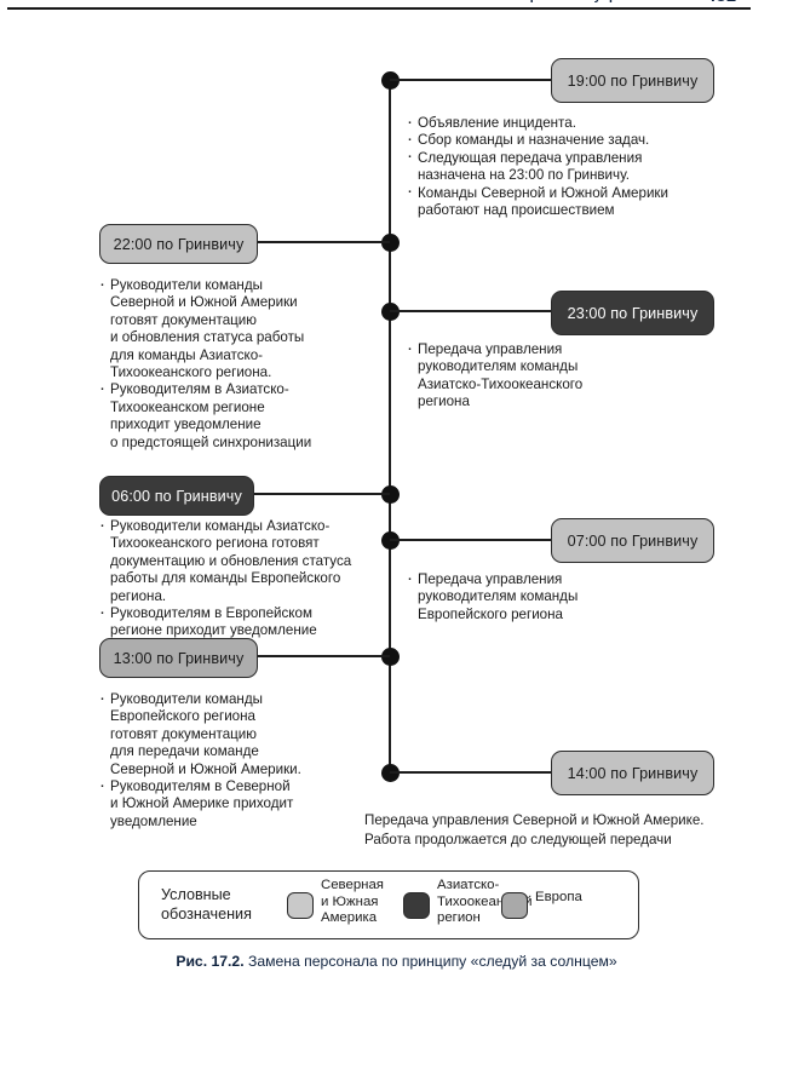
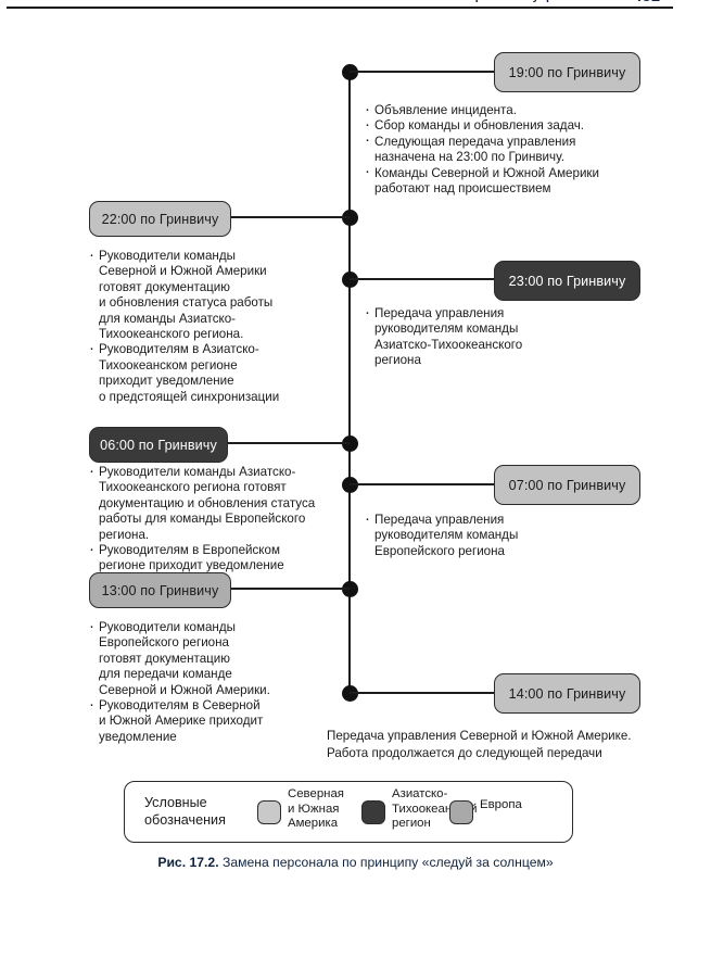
  19:00 по Гринвичу
  22:00 по Гринвичу
  23:00 по Гринвичу
  06:00 по Гринвичу
  07:00 по Гринвичу
  13:00 по Гринвичу
  14:00 по Гринвичу
  Объявление инцидента.
- Сбор команды и назначение задач.
+ Сбор команды и обновления задач.
  Следующая передача управления
  назначена на 23:00 по Гринвичу.
  Команды Северной и Южной Америки
  работают над происшествием
  Руководители команды
  Северной и Южной Америки
  готовят документацию
  и обновления статуса работы
  для команды Азиатско-
  Тихоокеанского региона.
  Руководителям в Азиатско-
  Тихоокеанском регионе
  приходит уведомление
  о предстоящей синхронизации
  Передача управления
  руководителям команды
  Азиатско-Тихоокеанского
  региона
  Руководители команды Азиатско-
  Тихоокеанского региона готовят
  документацию и обновления статуса
  работы для команды Европейского
  региона.
  Руководителям в Европейском
  регионе приходит уведомление
  Передача управления
  руководителям команды
  Европейского региона
  Руководители команды
  Европейского региона
  готовят документацию
  для передачи команде
  Северной и Южной Америки.
  Руководителям в Северной
  и Южной Америке приходит
  уведомление
  Передача управления Северной и Южной Америке.
  Работа продолжается до следующей передачи
  Условные
  обозначения
  Северная
  и Южная
  Америка
  Азиатско-
  Тихоокеанй
  регион
  Европа
  Рис. 17.2. Замена персонала по принципу «следуй за солнцем»
